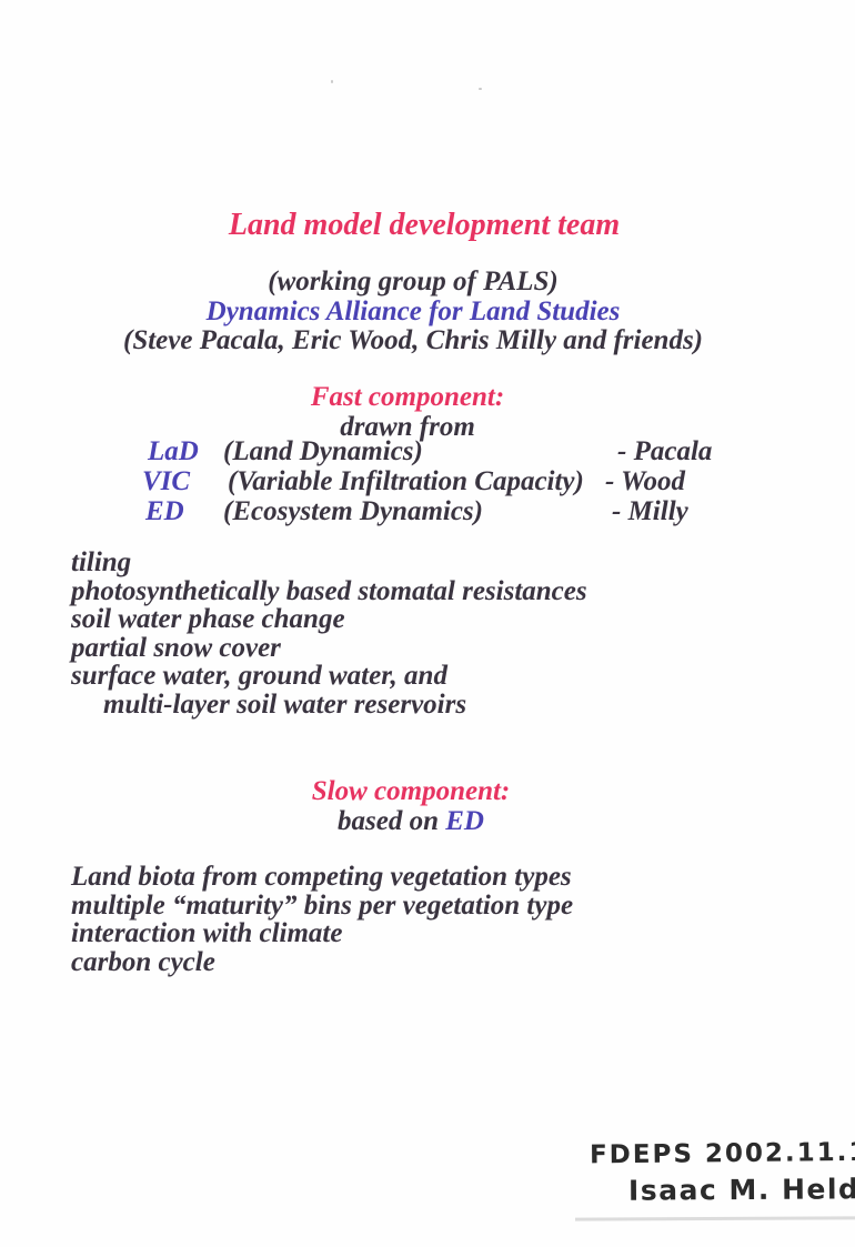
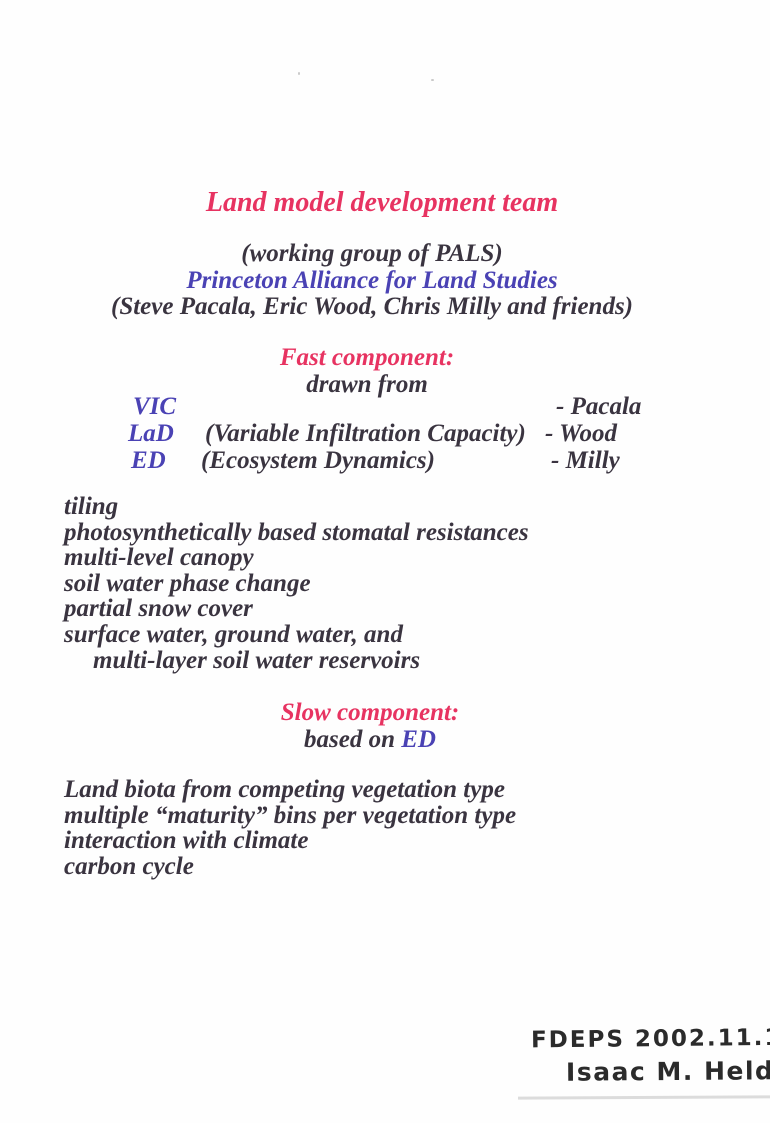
  Land model development team
  (working group of PALS)
- Dynamics Alliance for Land Studies
+ Princeton Alliance for Land Studies
  (Steve Pacala, Eric Wood, Chris Milly and friends)
  Fast component:
  drawn from
- LaD
+ VIC
- (Land Dynamics)
  - Pacala
- VIC
+ LaD
  (Variable Infiltration Capacity)
  - Wood
  ED
  (Ecosystem Dynamics)
  - Milly
  tiling
  photosynthetically based stomatal resistances
+ multi-level canopy
  soil water phase change
  partial snow cover
  surface water, ground water, and
  multi-layer soil water reservoirs
  Slow component:
  based on ED
- Land biota from competing vegetation types
+ Land biota from competing vegetation type
  multiple “maturity” bins per vegetation type
  interaction with climate
  carbon cycle
  FDEPS 2002.11.
  Isaac M. Held
